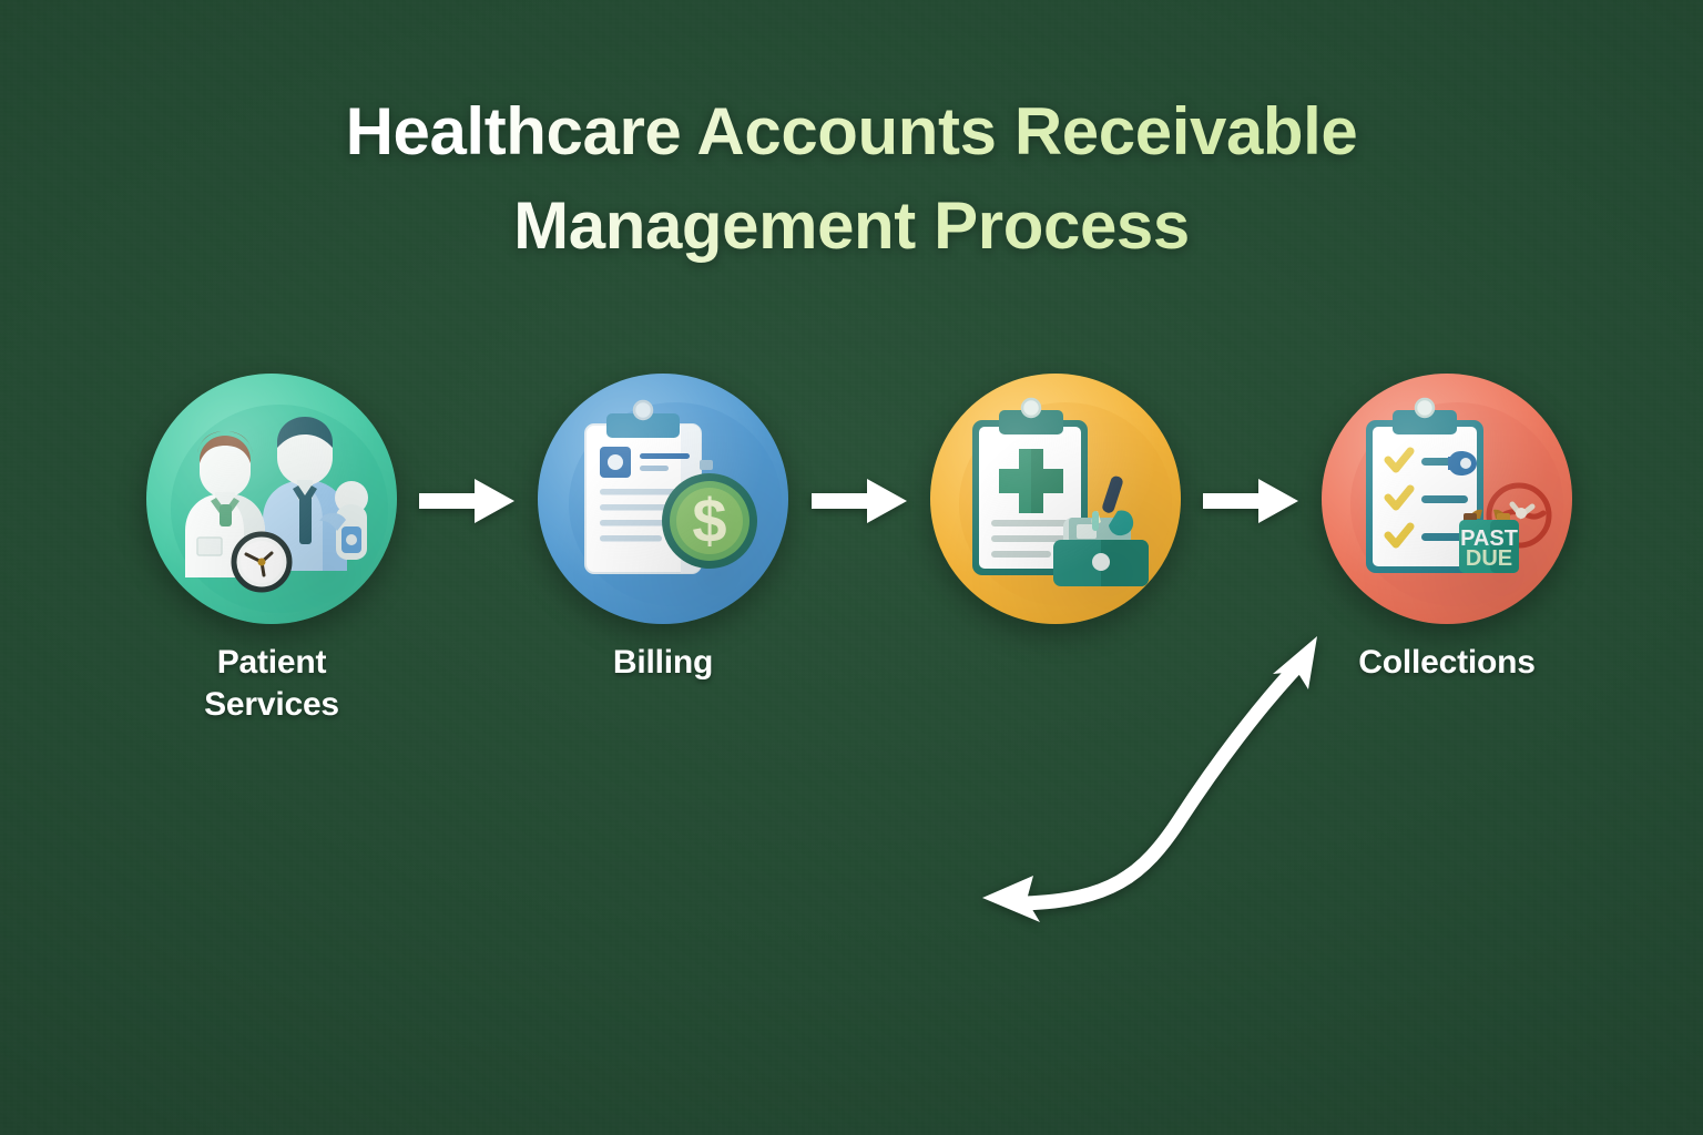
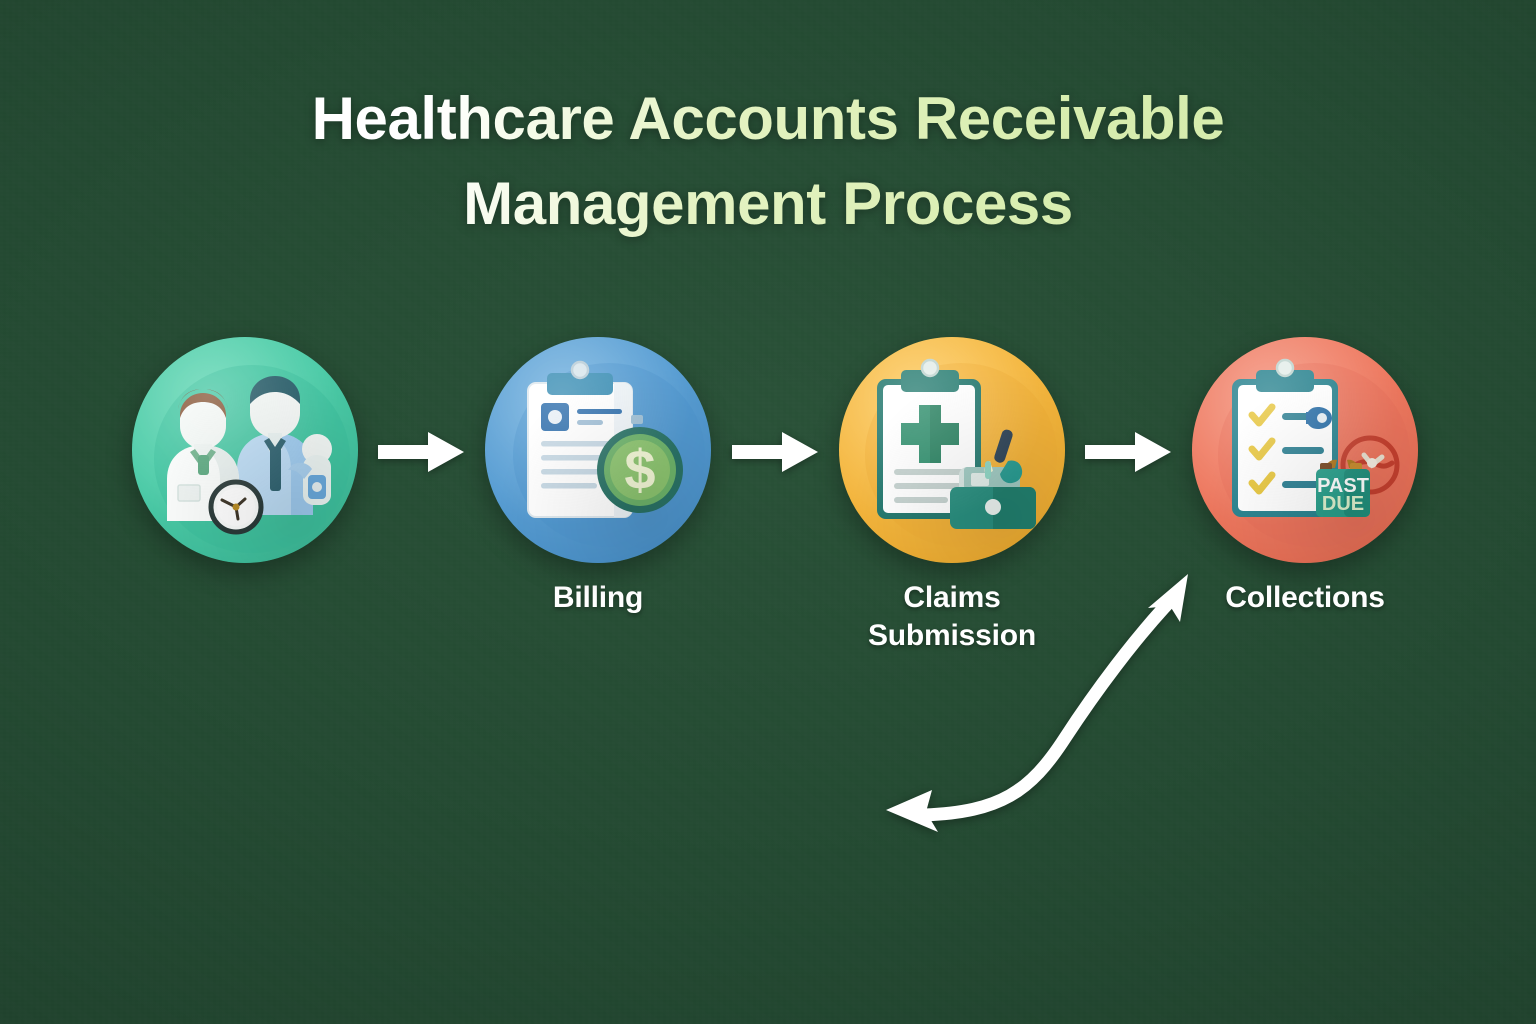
  Healthcare Accounts Receivable
  Management Process
- Patient
- Services
  Billing
+ Claims
+ Submission
  Collections
